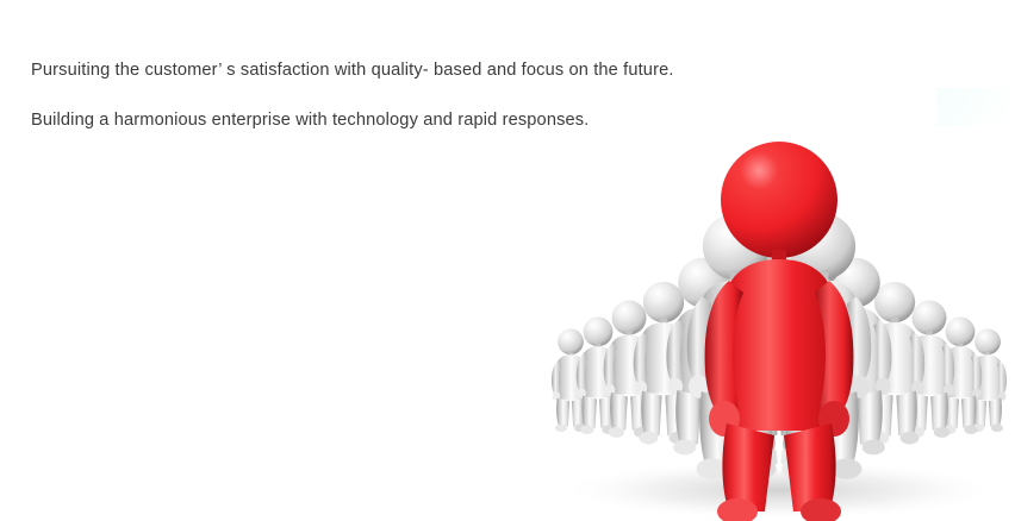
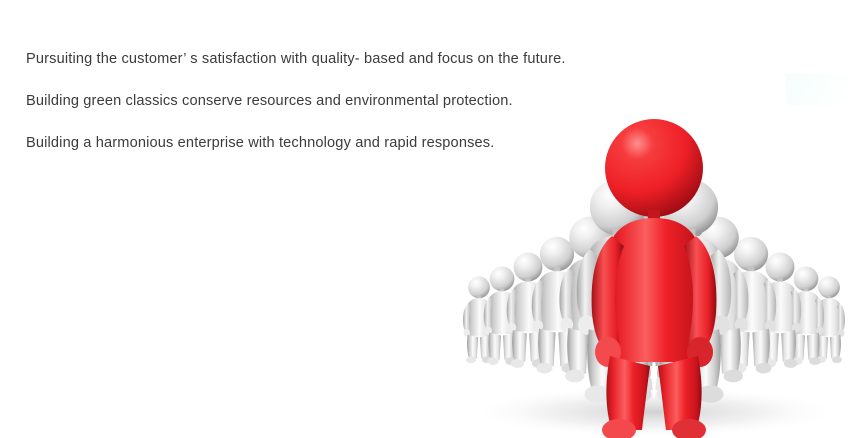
  Pursuiting the customer’ s satisfaction with quality- based and focus on the future.
+ Building green classics conserve resources and environmental protection.
  Building a harmonious enterprise with technology and rapid responses.
